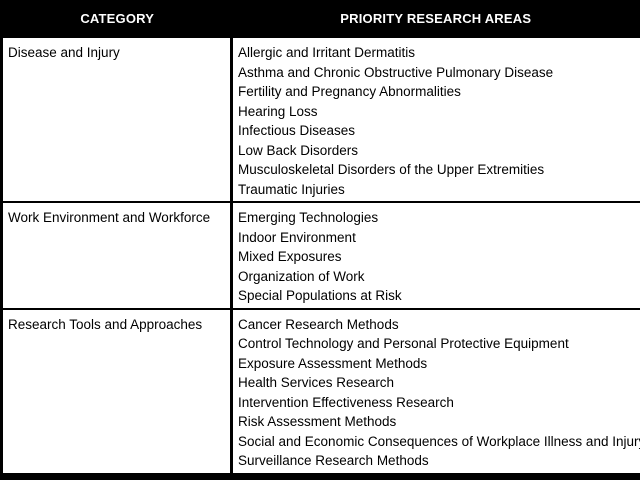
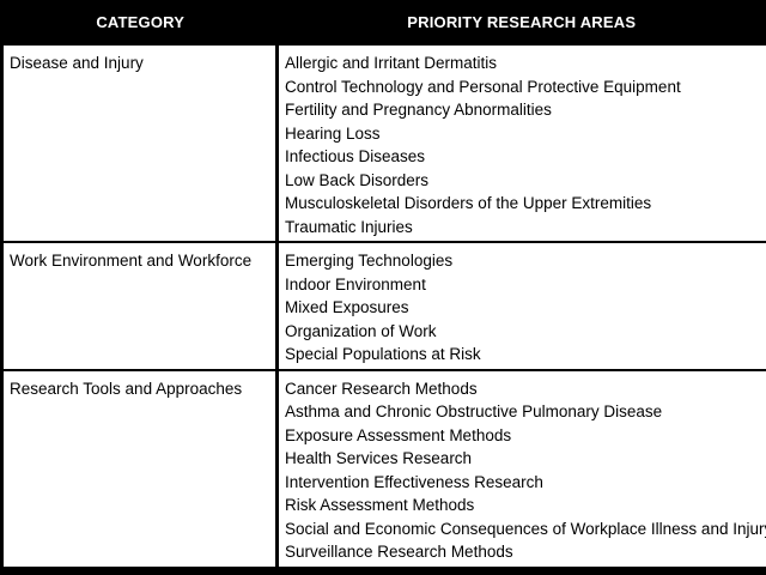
  CATEGORY	PRIORITY RESEARCH AREAS
- Disease and Injury	Allergic and Irritant DermatitisAsthma and Chronic Obstructive Pulmonary DiseaseFertility and Pregnancy AbnormalitiesHearing LossInfectious DiseasesLow Back DisordersMusculoskeletal Disorders of the Upper ExtremitiesTraumatic Injuries
+ Disease and Injury	Allergic and Irritant DermatitisControl Technology and Personal Protective EquipmentFertility and Pregnancy AbnormalitiesHearing LossInfectious DiseasesLow Back DisordersMusculoskeletal Disorders of the Upper ExtremitiesTraumatic Injuries
  Work Environment and Workforce	Emerging TechnologiesIndoor EnvironmentMixed ExposuresOrganization of WorkSpecial Populations at Risk
- Research Tools and Approaches	Cancer Research MethodsControl Technology and Personal Protective EquipmentExposure Assessment MethodsHealth Services ResearchIntervention Effectiveness ResearchRisk Assessment MethodsSocial and Economic Consequences of Workplace Illness and InjurSurveillance Research Methods
+ Research Tools and Approaches	Cancer Research MethodsAsthma and Chronic Obstructive Pulmonary DiseaseExposure Assessment MethodsHealth Services ResearchIntervention Effectiveness ResearchRisk Assessment MethodsSocial and Economic Consequences of Workplace Illness and InjurSurveillance Research Methods
